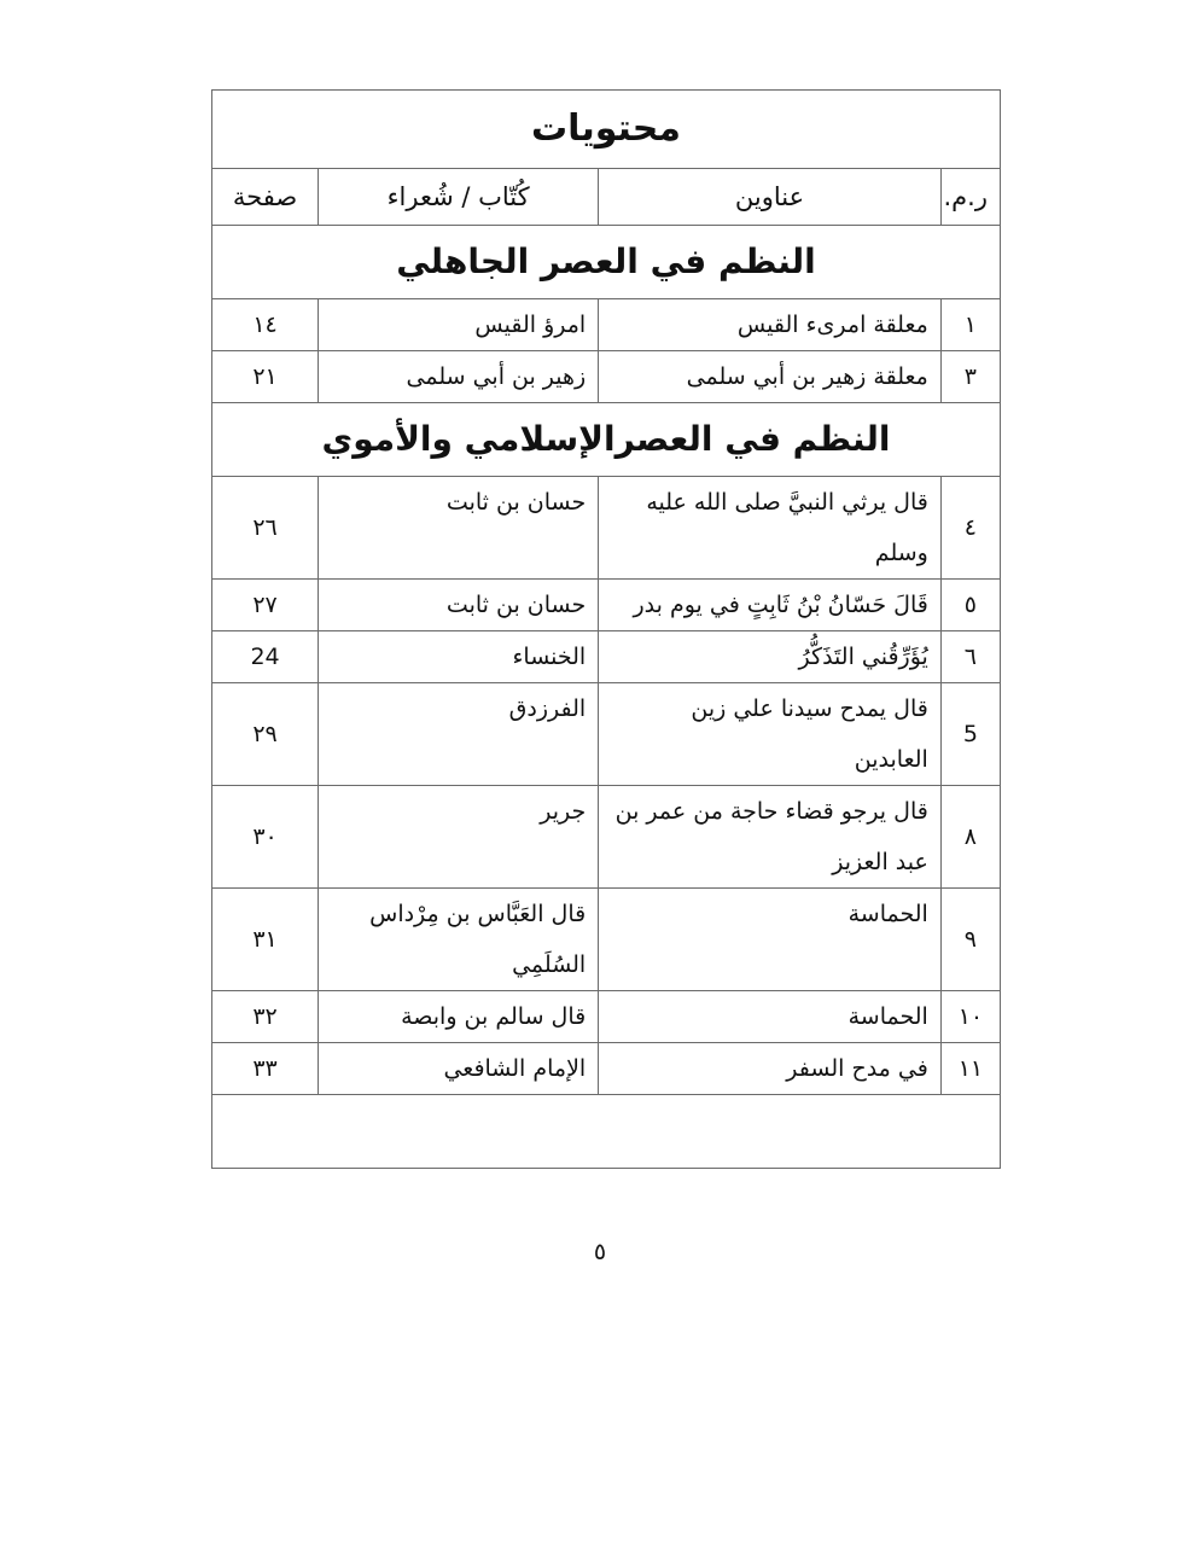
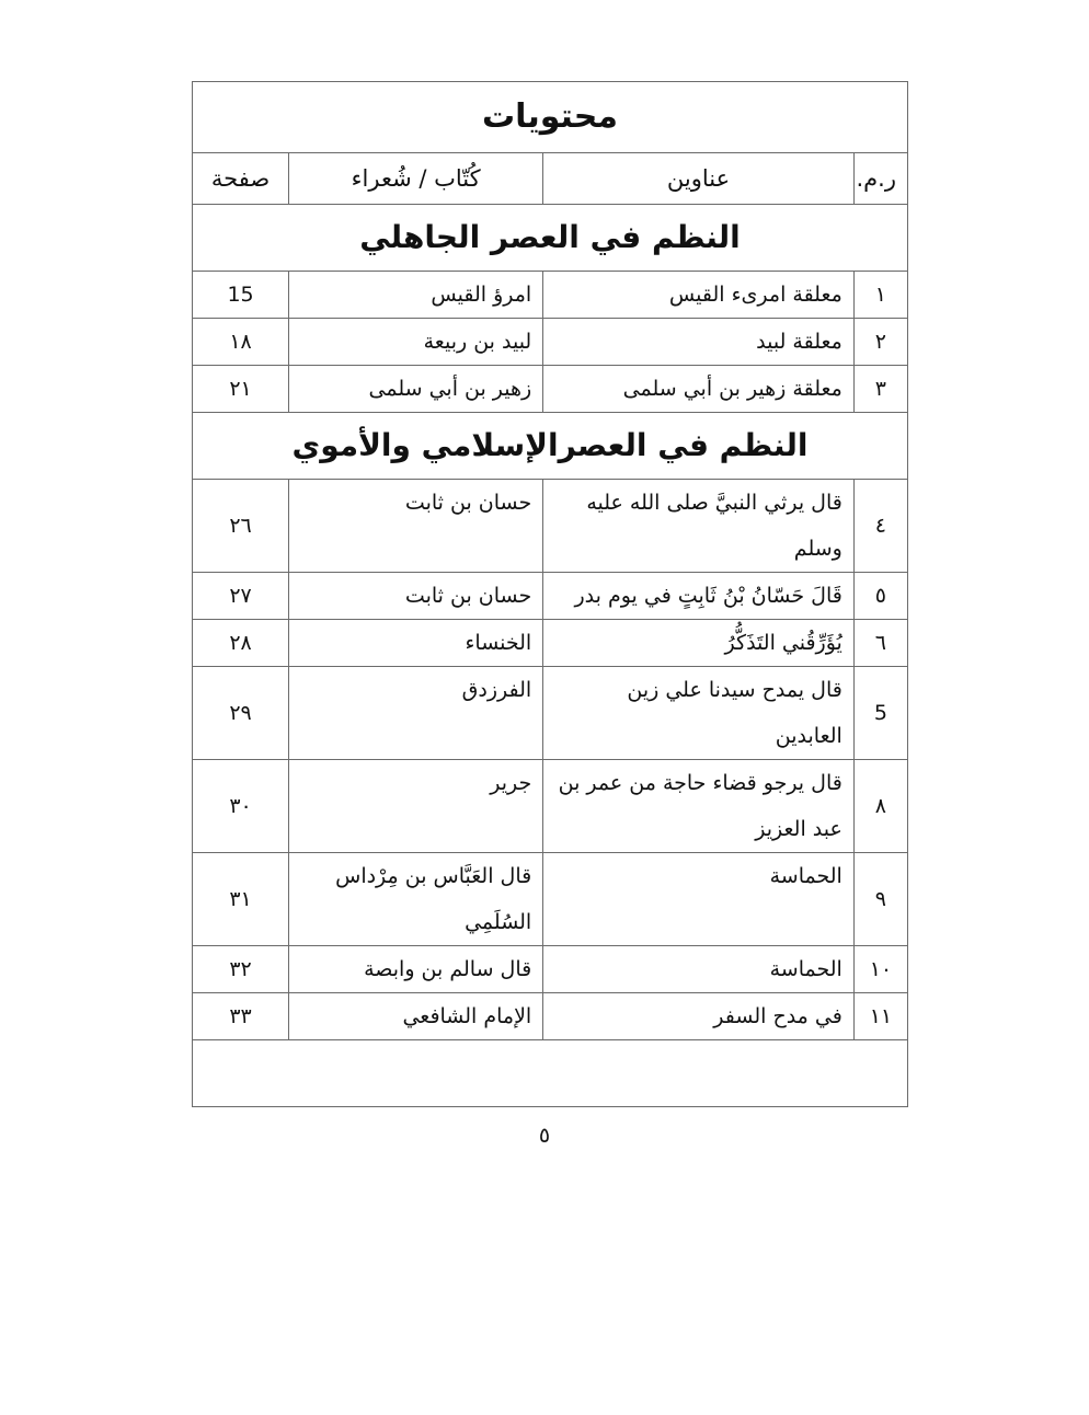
  محتويات
  ر.م.	عناوين	كُتّاب / شُعراء	صفحة
  النظم في العصر الجاهلي
- ١	معلقة امرىء القيس	امرؤ القيس	١٤
+ ١	معلقة امرىء القيس	امرؤ القيس	15
+ ٢	معلقة لبيد	لبيد بن ربيعة	١٨
  ٣	معلقة زهير بن أبي سلمى	زهير بن أبي سلمى	٢١
  النظم في العصرالإسلامي والأموي
  ٤	قال يرثي النبيَّ صلى الله عليه وسلم	حسان بن ثابت	٢٦
  ٥	قَالَ حَسّانُ بْنُ ثَابِتٍ في يوم بدر	حسان بن ثابت	٢٧
- ٦	يُؤَرِّقُني التَذَكُّرُ	الخنساء	24
+ ٦	يُؤَرِّقُني التَذَكُّرُ	الخنساء	٢٨
  5	قال يمدح سيدنا علي زين العابدين	الفرزدق	٢٩
  ٨	قال يرجو قضاء حاجة من عمر بن عبد العزيز	جرير	٣٠
  ٩	الحماسة	قال العَبَّاس بن مِرْداس السُلَمِي	٣١
  ١٠	الحماسة	قال سالم بن وابصة	٣٢
  ١١	في مدح السفر	الإمام الشافعي	٣٣
  ٥
